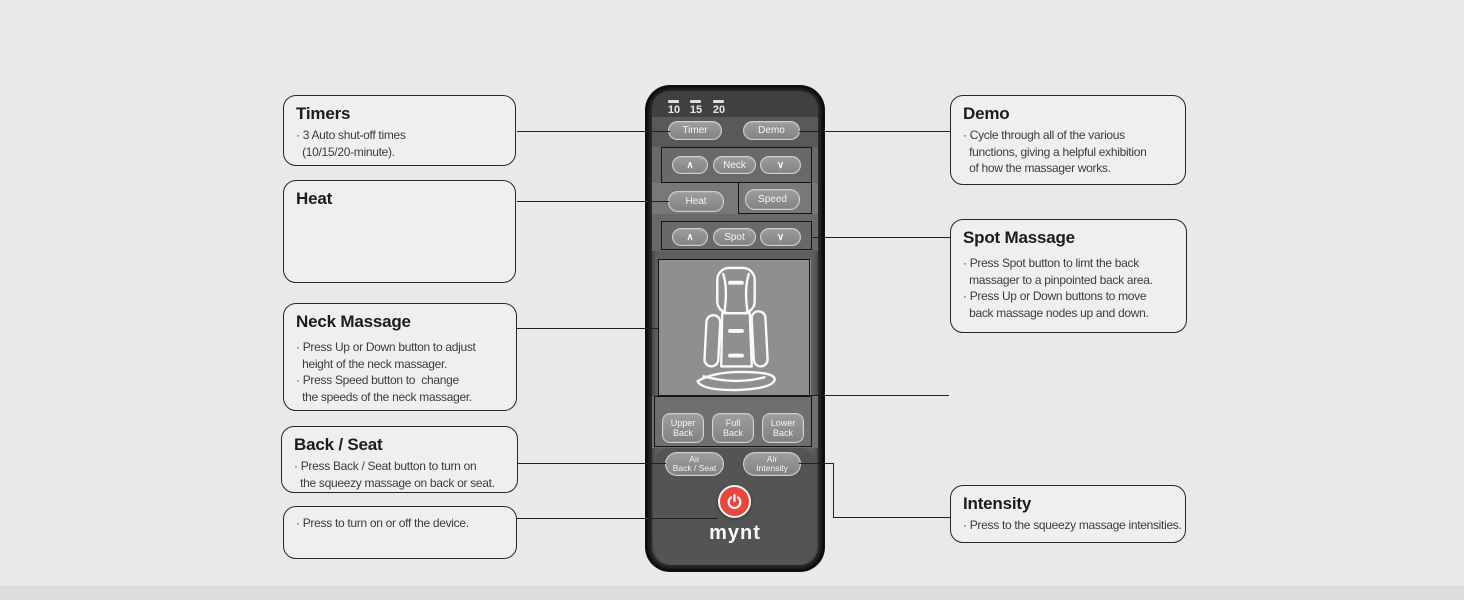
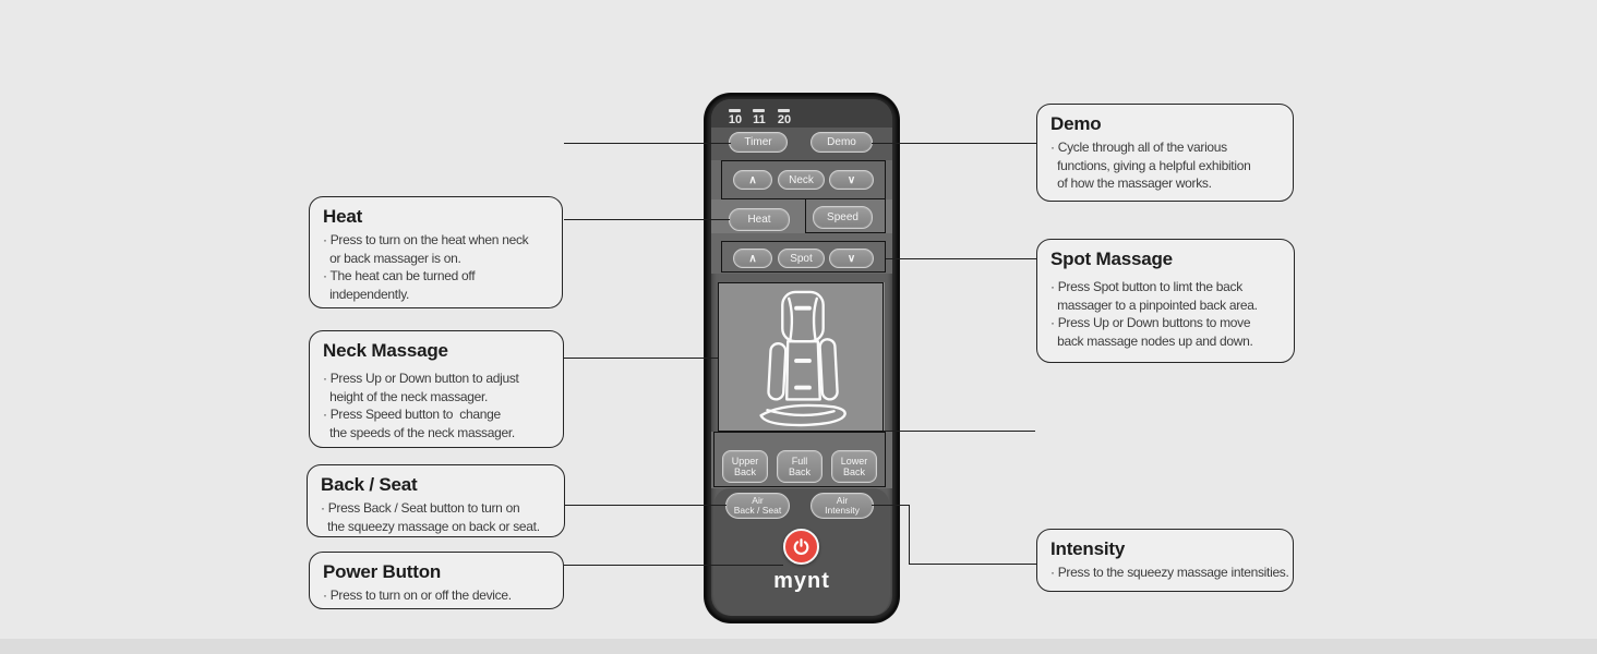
- Timers
- · 3 Auto shut-off times
- (10/15/20-minute).
  Heat
+ · Press to turn on the heat when neck
+ or back massager is on.
+ · The heat can be turned off
+ independently.
  Neck Massage
  · Press Up or Down button to adjust
  height of the neck massager.
  · Press Speed button to change
  the speeds of the neck massager.
  Back / Seat
  · Press Back / Seat button to turn on
  the squeezy massage on back or seat.
+ Power Button
  · Press to turn on or off the device.
  Demo
  · Cycle through all of the various
  functions, giving a helpful exhibition
  of how the massager works.
  Spot Massage
  · Press Spot button to limt the back
  massager to a pinpointed back area.
  · Press Up or Down buttons to move
  back massage nodes up and down.
  Intensity
  · Press to the squeezy massage intensities.
  10
- 15
+ 11
  20
  Timer
  Demo
  ∧
  Neck
  ∨
  Heat
  Speed
  ∧
  Spot
  ∨
  Upper
  Back
  Full
  Back
  Lower
  Back
  Air
  Back / Seat
  Air
  Intensity
  mynt
